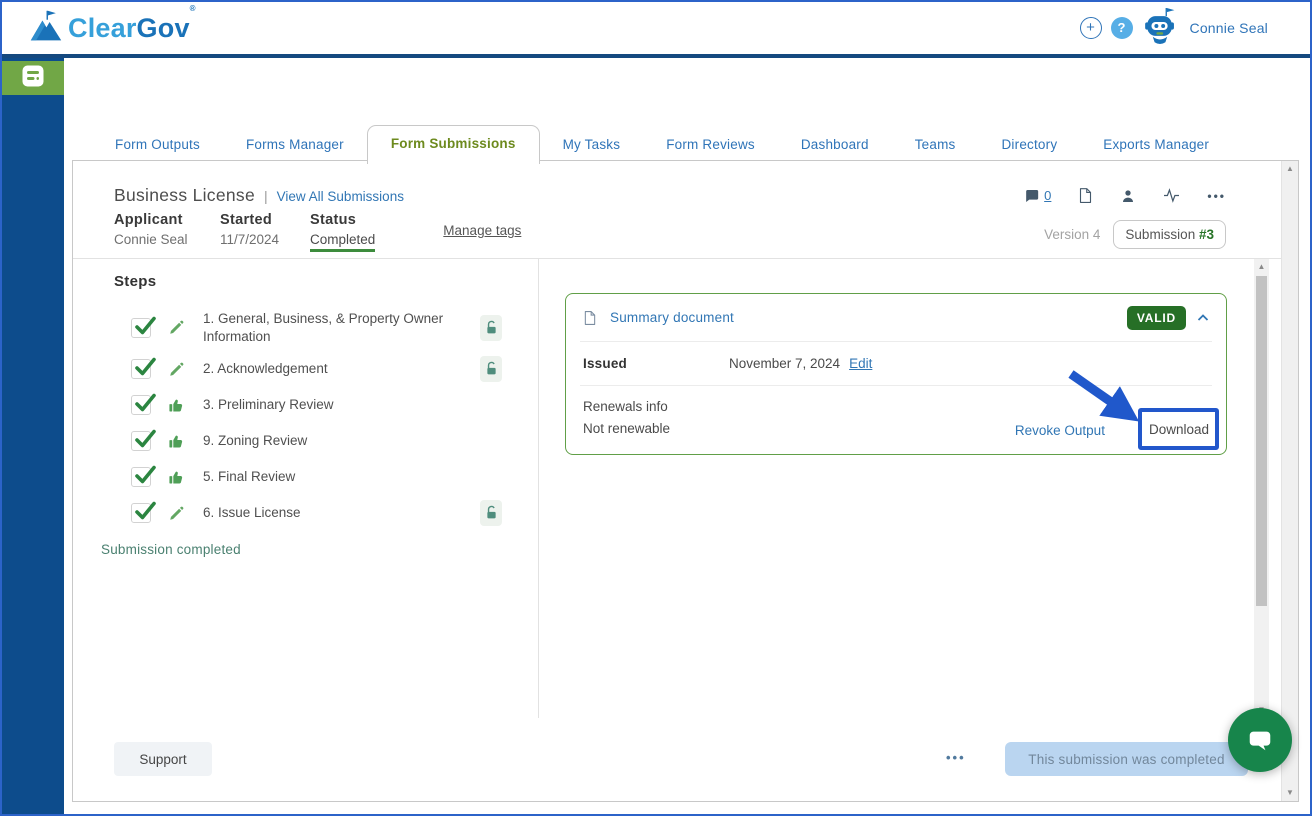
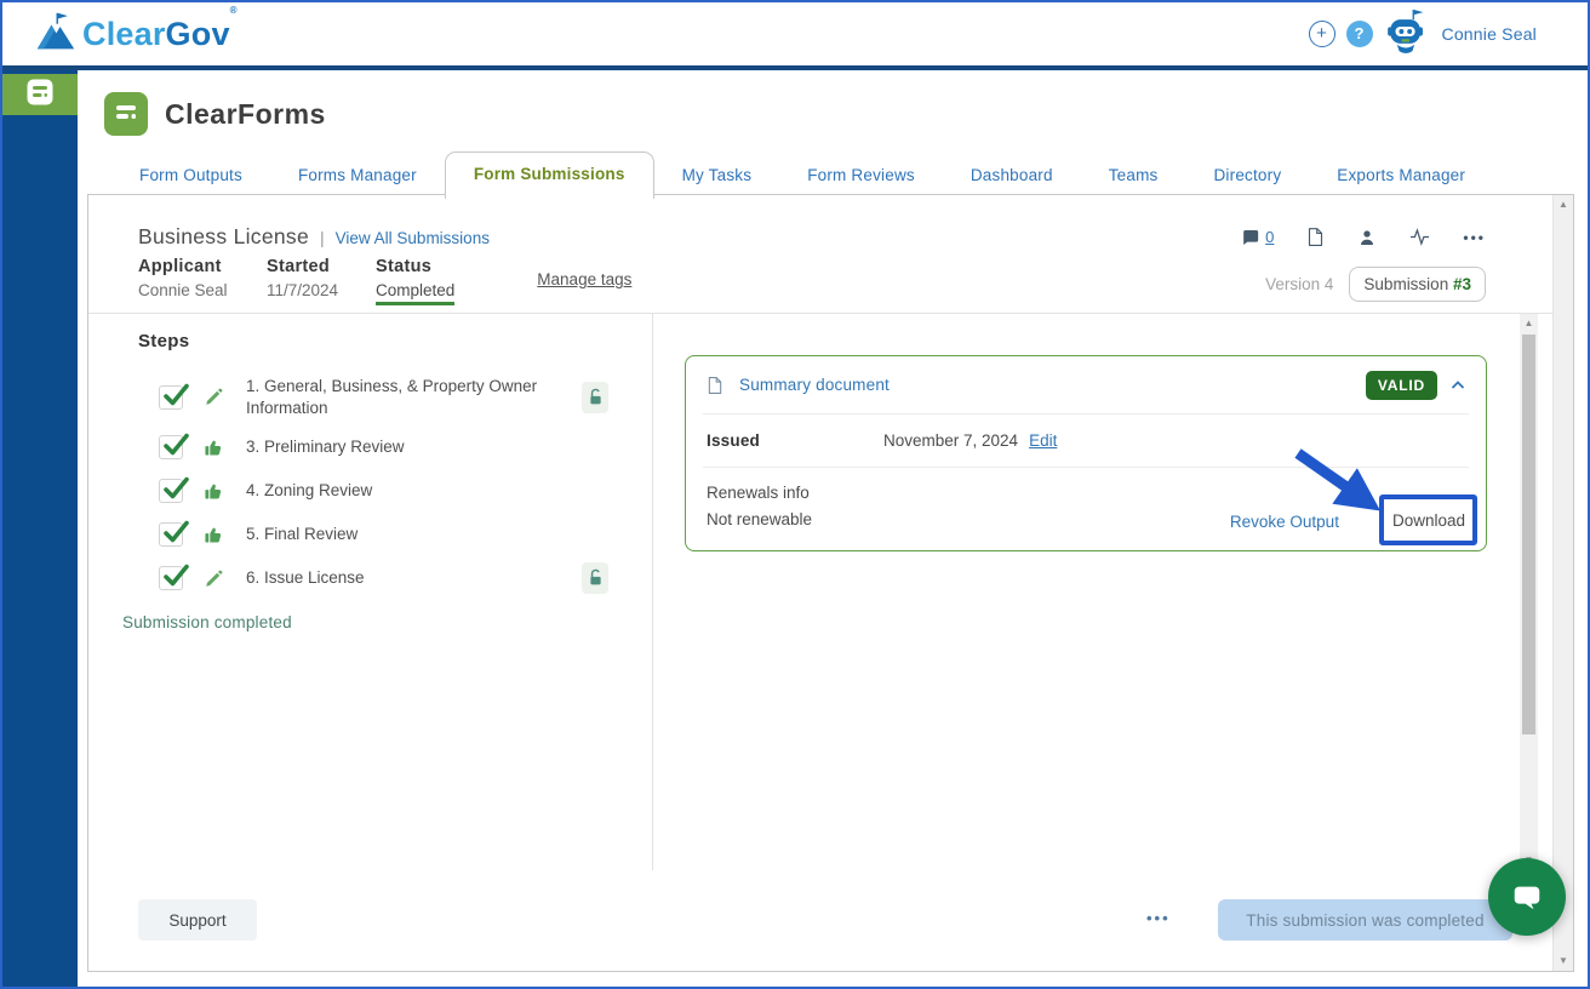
  ClearGov®
  +
  ?
  Connie Seal
+ ClearForms
  Form Outputs
  Forms Manager
  Form Submissions
  My Tasks
  Form Reviews
  Dashboard
  Teams
  Directory
  Exports Manager
  Business License
  |
  View All Submissions
  0
  •••
  Applicant
  Connie Seal
  Started
  11/7/2024
  Status
  Completed
  Manage tags
  Version 4
  Submission #3
  Steps
  1. General, Business, & Property Owner Information
- 2. Acknowledgement
  3. Preliminary Review
- 9. Zoning Review
+ 4. Zoning Review
  5. Final Review
  6. Issue License
  Submission completed
  Summary document
  VALID
  Issued
  November 7, 2024
  Edit
  Renewals info
  Not renewable
  Revoke Output
  Download
  Support
  •••
  This submission was completed
  ▲
  ▲
  ▼
